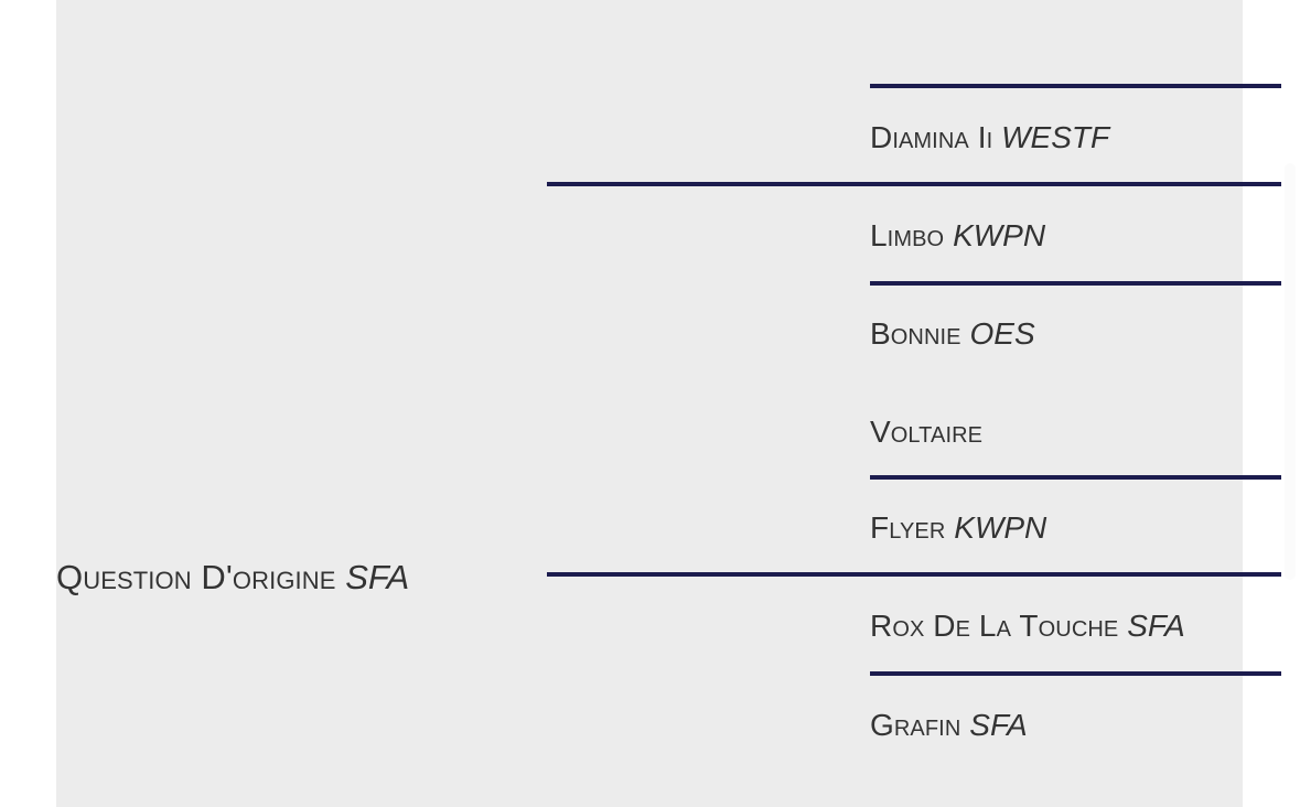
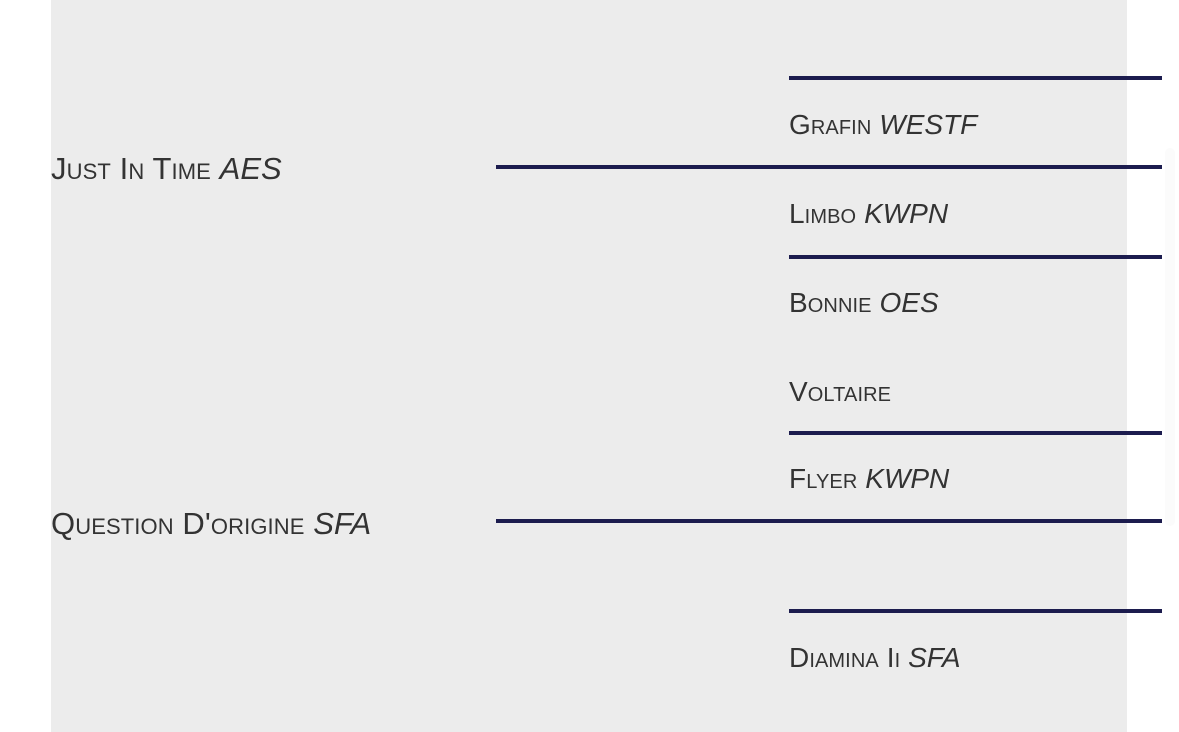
+ Just In Time AES
  Question D'origine SFA
- Diamina Ii WESTF
+ Grafin WESTF
  Limbo KWPN
  Bonnie OES
  Voltaire
  Flyer KWPN
- Rox De La Touche SFA
- Grafin SFA
+ Diamina Ii SFA
